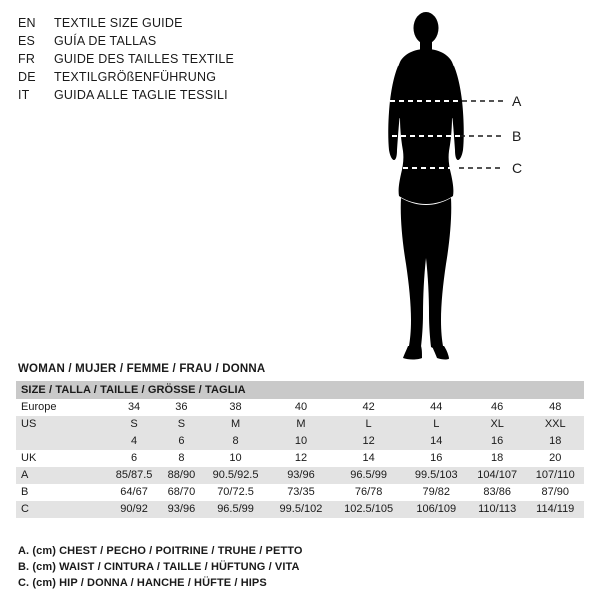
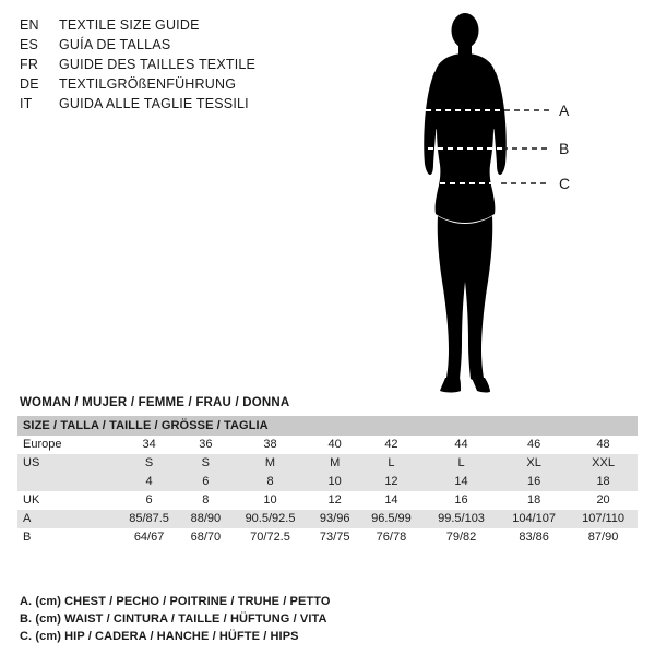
  EN
  TEXTILE SIZE GUIDE
  ES
  GUÍA DE TALLAS
  FR
  GUIDE DES TAILLES TEXTILE
  DE
  TEXTILGRÖßENFÜHRUNG
  IT
  GUIDA ALLE TAGLIE TESSILI
  A
  B
  C
  WOMAN / MUJER / FEMME / FRAU / DONNA
  SIZE / TALLA / TAILLE / GRÖSSE / TAGLIA
  Europe	34	36	38	40	42	44	46	48
  US	S	S	M	M	L	L	XL	XXL
  	4	6	8	10	12	14	16	18
  UK	6	8	10	12	14	16	18	20
  A	85/87.5	88/90	90.5/92.5	93/96	96.5/99	99.5/103	104/107	107/110
- B	64/67	68/70	70/72.5	73/35	76/78	79/82	83/86	87/90
+ B	64/67	68/70	70/72.5	73/75	76/78	79/82	83/86	87/90
- C	90/92	93/96	96.5/99	99.5/102	102.5/105	106/109	110/113	114/119
  A. (cm) CHEST / PECHO / POITRINE / TRUHE / PETTO
  B. (cm) WAIST / CINTURA / TAILLE / HÜFTUNG / VITA
- C. (cm) HIP / DONNA / HANCHE / HÜFTE / HIPS
+ C. (cm) HIP / CADERA / HANCHE / HÜFTE / HIPS
